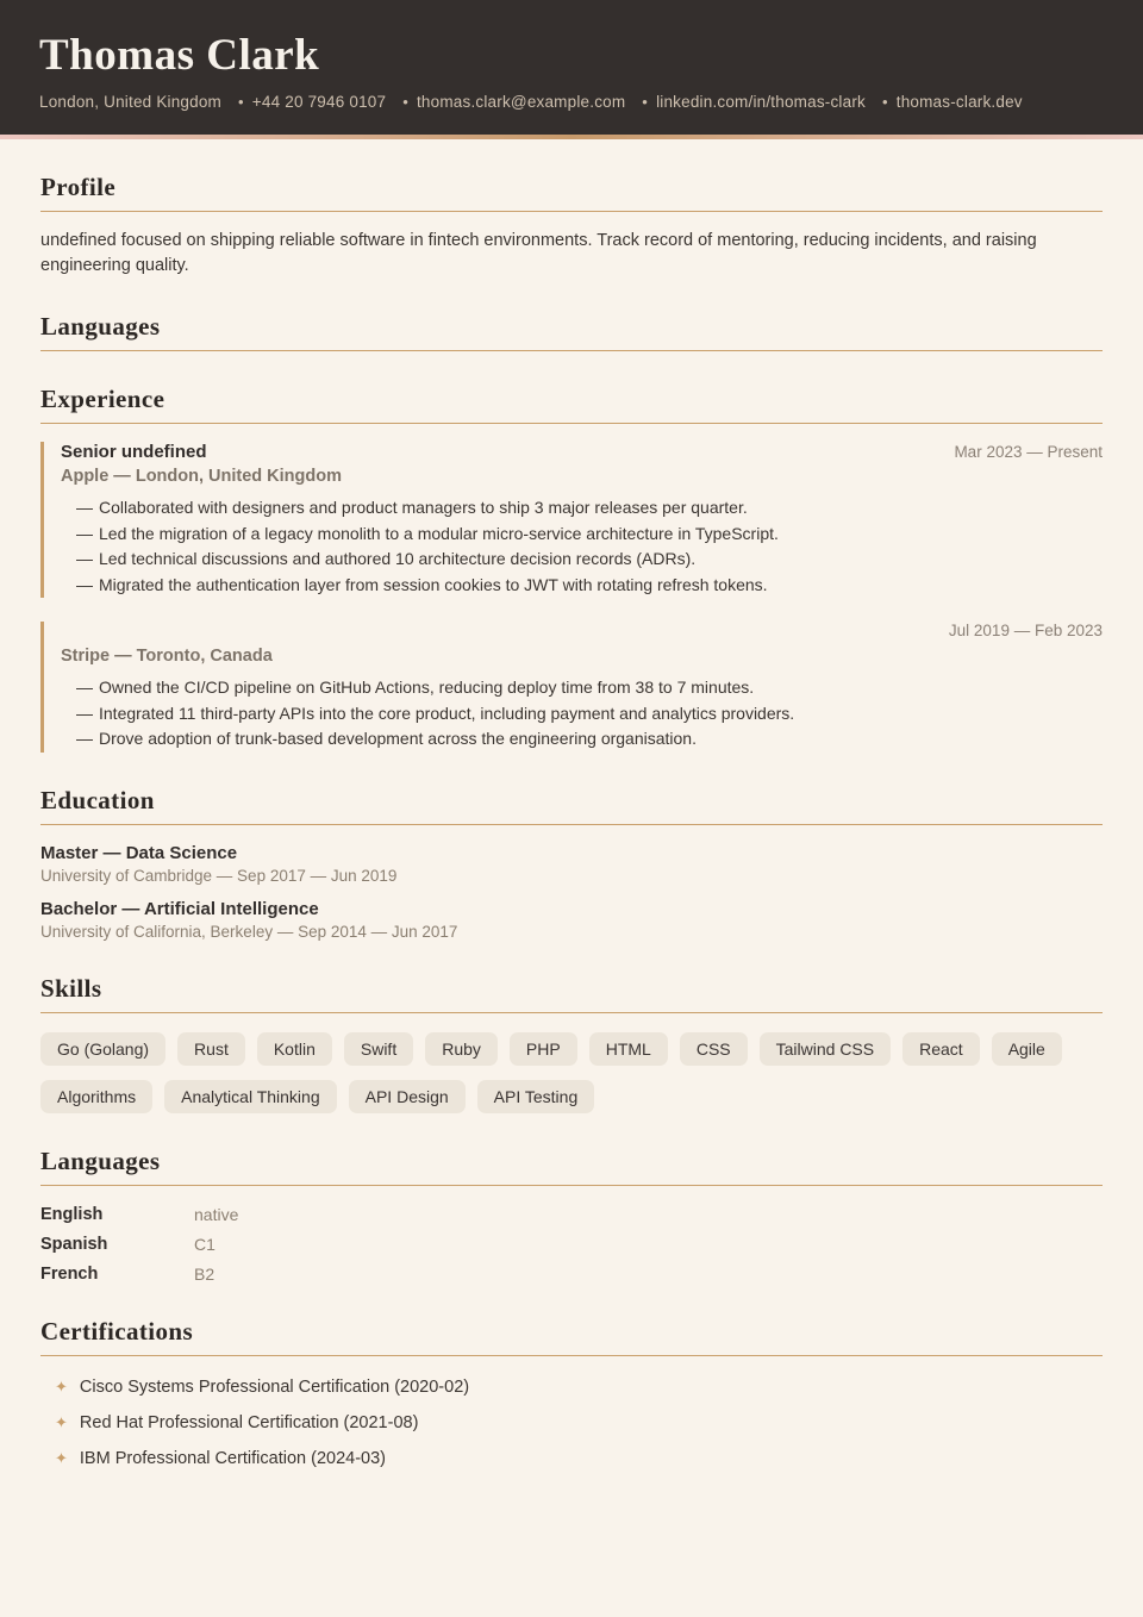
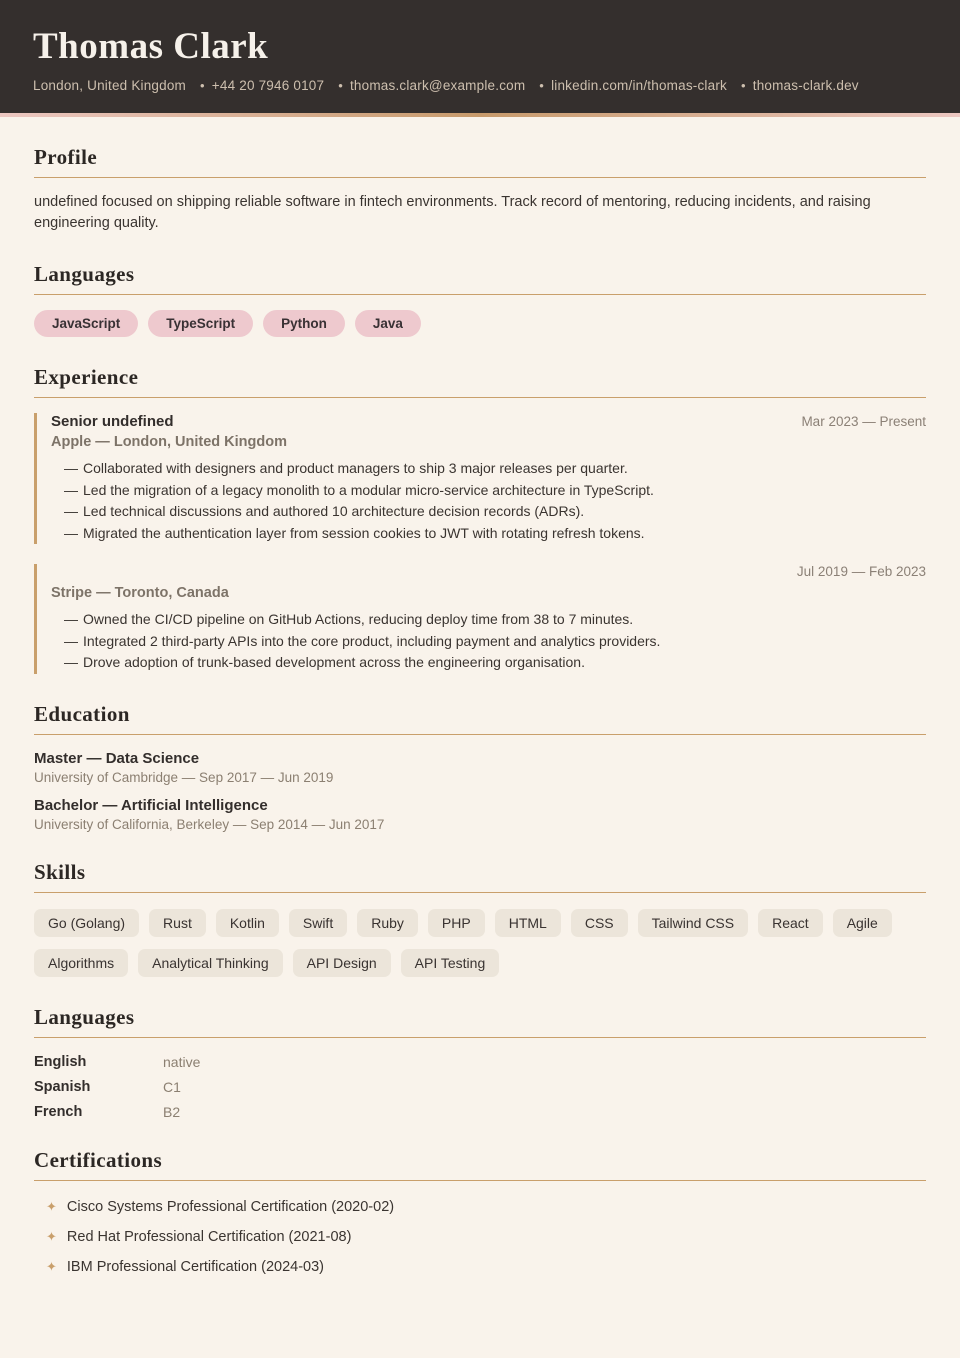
  Thomas Clark
  London, United Kingdom
  •
  +44 20 7946 0107
  •
  thomas.clark@example.com
  •
  linkedin.com/in/thomas-clark
  •
  thomas-clark.dev
  Profile
  undefined focused on shipping reliable software in fintech environments. Track record of mentoring, reducing incidents, and raising engineering quality.
  Languages
+ JavaScript
+ TypeScript
+ Python
+ Java
  Experience
  Senior undefined
  Mar 2023 — Present
  Apple — London, United Kingdom
  — Collaborated with designers and product managers to ship 3 major releases per quarter.
  — Led the migration of a legacy monolith to a modular micro-service architecture in TypeScript.
  — Led technical discussions and authored 10 architecture decision records (ADRs).
  — Migrated the authentication layer from session cookies to JWT with rotating refresh tokens.
  Jul 2019 — Feb 2023
  Stripe — Toronto, Canada
  — Owned the CI/CD pipeline on GitHub Actions, reducing deploy time from 38 to 7 minutes.
- — Integrated 11 third-party APIs into the core product, including payment and analytics providers.
+ — Integrated 2 third-party APIs into the core product, including payment and analytics providers.
  — Drove adoption of trunk-based development across the engineering organisation.
  Education
  Master — Data Science
  University of Cambridge — Sep 2017 — Jun 2019
  Bachelor — Artificial Intelligence
  University of California, Berkeley — Sep 2014 — Jun 2017
  Skills
  Go (Golang)
  Rust
  Kotlin
  Swift
  Ruby
  PHP
  HTML
  CSS
  Tailwind CSS
  React
  Agile
  Algorithms
  Analytical Thinking
  API Design
  API Testing
  Languages
  English
  native
  Spanish
  C1
  French
  B2
  Certifications
  ✦
  Cisco Systems Professional Certification (2020-02)
  ✦
  Red Hat Professional Certification (2021-08)
  ✦
  IBM Professional Certification (2024-03)
